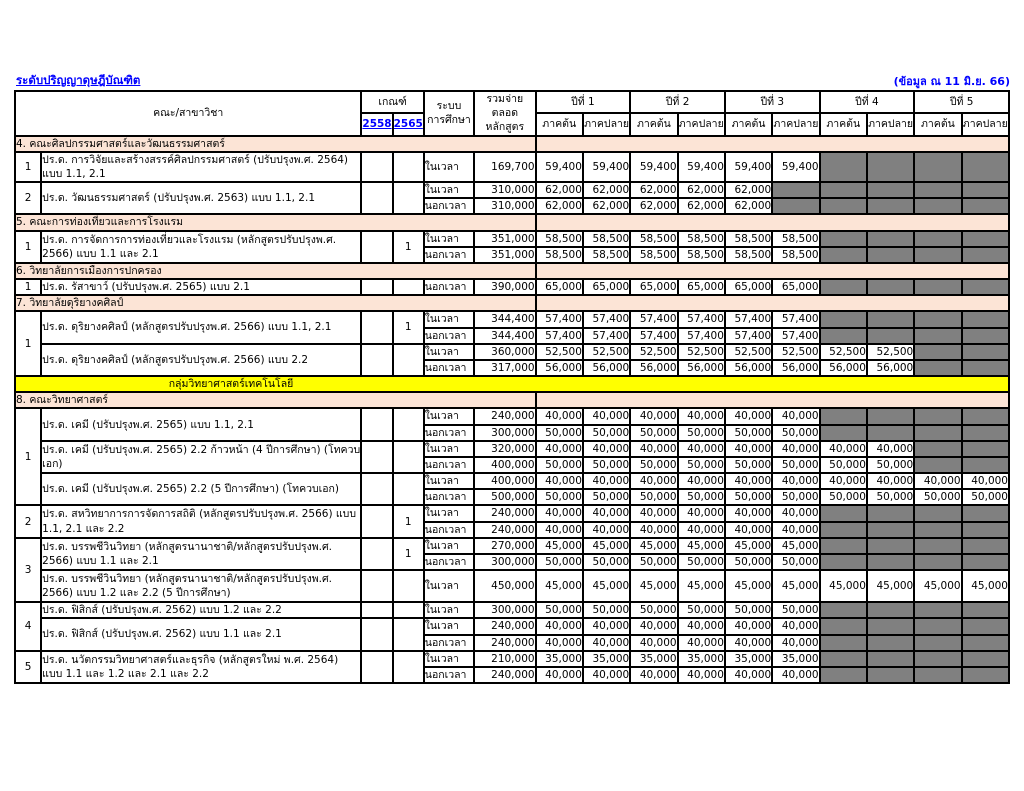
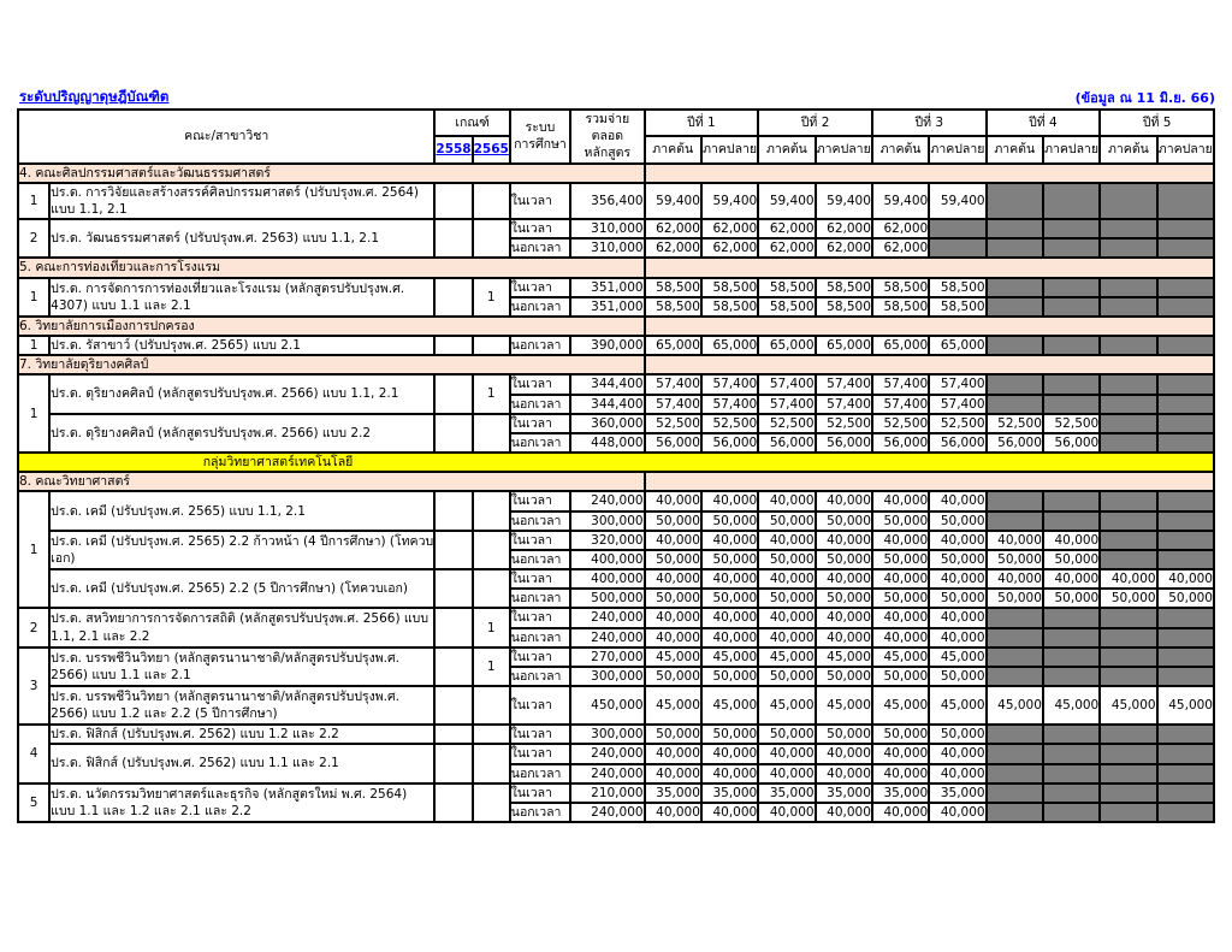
  ระดับปริญญาดุษฎีบัณฑิต
  (ข้อมูล ณ 11 มิ.ย. 66)
  คณะ/สาขาวิชา	เกณฑ์	ระบบ การศึกษา	รวมจ่าย ตลอดหลักสูตร	ปีที่ 1	ปีที่ 2	ปีที่ 3	ปีที่ 4	ปีที่ 5
  2558	2565	ภาคต้น	ภาคปลาย	ภาคต้น	ภาคปลาย	ภาคต้น	ภาคปลาย	ภาคต้น	ภาคปลาย	ภาคต้น	ภาคปลาย
  4. คณะศิลปกรรมศาสตร์และวัฒนธรรมศาสตร์
- 1	ปร.ด. การวิจัยและสร้างสรรค์ศิลปกรรมศาสตร์ (ปรับปรุงพ.ศ. 2564) แบบ 1.1, 2.1			ในเวลา	169,700	59,400	59,400	59,400	59,400	59,400	59,400
+ 1	ปร.ด. การวิจัยและสร้างสรรค์ศิลปกรรมศาสตร์ (ปรับปรุงพ.ศ. 2564) แบบ 1.1, 2.1			ในเวลา	356,400	59,400	59,400	59,400	59,400	59,400	59,400
  2	ปร.ด. วัฒนธรรมศาสตร์ (ปรับปรุงพ.ศ. 2563) แบบ 1.1, 2.1			ในเวลา	310,000	62,000	62,000	62,000	62,000	62,000
  นอกเวลา	310,000	62,000	62,000	62,000	62,000	62,000
  5. คณะการท่องเที่ยวและการโรงแรม
- 1	ปร.ด. การจัดการการท่องเที่ยวและโรงแรม (หลักสูตรปรับปรุงพ.ศ. 2566) แบบ 1.1 และ 2.1		1	ในเวลา	351,000	58,500	58,500	58,500	58,500	58,500	58,500
+ 1	ปร.ด. การจัดการการท่องเที่ยวและโรงแรม (หลักสูตรปรับปรุงพ.ศ. 4307) แบบ 1.1 และ 2.1		1	ในเวลา	351,000	58,500	58,500	58,500	58,500	58,500	58,500
  นอกเวลา	351,000	58,500	58,500	58,500	58,500	58,500	58,500
  6. วิทยาลัยการเมืองการปกครอง
  1	ปร.ด. รัสาขาว์ (ปรับปรุงพ.ศ. 2565) แบบ 2.1			นอกเวลา	390,000	65,000	65,000	65,000	65,000	65,000	65,000
  7. วิทยาลัยดุริยางคศิลป์
  1	ปร.ด. ดุริยางคศิลป์ (หลักสูตรปรับปรุงพ.ศ. 2566) แบบ 1.1, 2.1		1	ในเวลา	344,400	57,400	57,400	57,400	57,400	57,400	57,400
  นอกเวลา	344,400	57,400	57,400	57,400	57,400	57,400	57,400
  ปร.ด. ดุริยางคศิลป์ (หลักสูตรปรับปรุงพ.ศ. 2566) แบบ 2.2			ในเวลา	360,000	52,500	52,500	52,500	52,500	52,500	52,500	52,500	52,500
- นอกเวลา	317,000	56,000	56,000	56,000	56,000	56,000	56,000	56,000	56,000
+ นอกเวลา	448,000	56,000	56,000	56,000	56,000	56,000	56,000	56,000	56,000
  กลุ่มวิทยาศาสตร์เทคโนโลยี
  8. คณะวิทยาศาสตร์
  1	ปร.ด. เคมี (ปรับปรุงพ.ศ. 2565) แบบ 1.1, 2.1			ในเวลา	240,000	40,000	40,000	40,000	40,000	40,000	40,000
  นอกเวลา	300,000	50,000	50,000	50,000	50,000	50,000	50,000
  ปร.ด. เคมี (ปรับปรุงพ.ศ. 2565) 2.2 ก้าวหน้า (4 ปีการศึกษา) (โทควบเอก)			ในเวลา	320,000	40,000	40,000	40,000	40,000	40,000	40,000	40,000	40,000
  นอกเวลา	400,000	50,000	50,000	50,000	50,000	50,000	50,000	50,000	50,000
  ปร.ด. เคมี (ปรับปรุงพ.ศ. 2565) 2.2 (5 ปีการศึกษา) (โทควบเอก)			ในเวลา	400,000	40,000	40,000	40,000	40,000	40,000	40,000	40,000	40,000	40,000	40,000
  นอกเวลา	500,000	50,000	50,000	50,000	50,000	50,000	50,000	50,000	50,000	50,000	50,000
  2	ปร.ด. สหวิทยาการการจัดการสถิติ (หลักสูตรปรับปรุงพ.ศ. 2566) แบบ 1.1, 2.1 และ 2.2		1	ในเวลา	240,000	40,000	40,000	40,000	40,000	40,000	40,000
  นอกเวลา	240,000	40,000	40,000	40,000	40,000	40,000	40,000
  3	ปร.ด. บรรพชีวินวิทยา (หลักสูตรนานาชาติ/หลักสูตรปรับปรุงพ.ศ. 2566) แบบ 1.1 และ 2.1		1	ในเวลา	270,000	45,000	45,000	45,000	45,000	45,000	45,000
  นอกเวลา	300,000	50,000	50,000	50,000	50,000	50,000	50,000
  ปร.ด. บรรพชีวินวิทยา (หลักสูตรนานาชาติ/หลักสูตรปรับปรุงพ.ศ. 2566) แบบ 1.2 และ 2.2 (5 ปีการศึกษา)			ในเวลา	450,000	45,000	45,000	45,000	45,000	45,000	45,000	45,000	45,000	45,000	45,000
  4	ปร.ด. ฟิสิกส์ (ปรับปรุงพ.ศ. 2562) แบบ 1.2 และ 2.2			ในเวลา	300,000	50,000	50,000	50,000	50,000	50,000	50,000
  ปร.ด. ฟิสิกส์ (ปรับปรุงพ.ศ. 2562) แบบ 1.1 และ 2.1			ในเวลา	240,000	40,000	40,000	40,000	40,000	40,000	40,000
  นอกเวลา	240,000	40,000	40,000	40,000	40,000	40,000	40,000
  5	ปร.ด. นวัตกรรมวิทยาศาสตร์และธุรกิจ (หลักสูตรใหม่ พ.ศ. 2564) แบบ 1.1 และ 1.2 และ 2.1 และ 2.2			ในเวลา	210,000	35,000	35,000	35,000	35,000	35,000	35,000
  นอกเวลา	240,000	40,000	40,000	40,000	40,000	40,000	40,000
